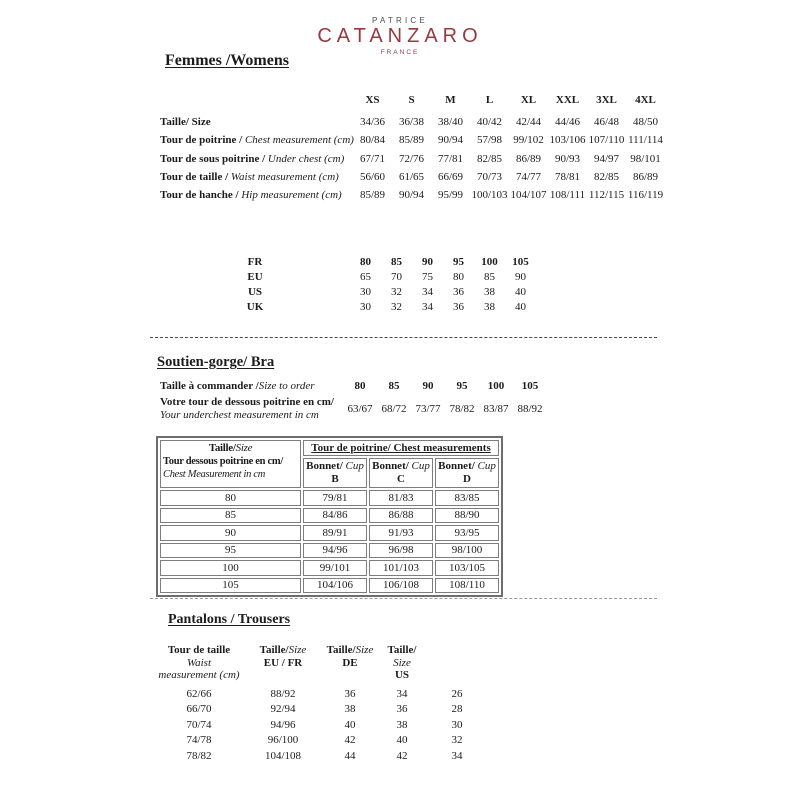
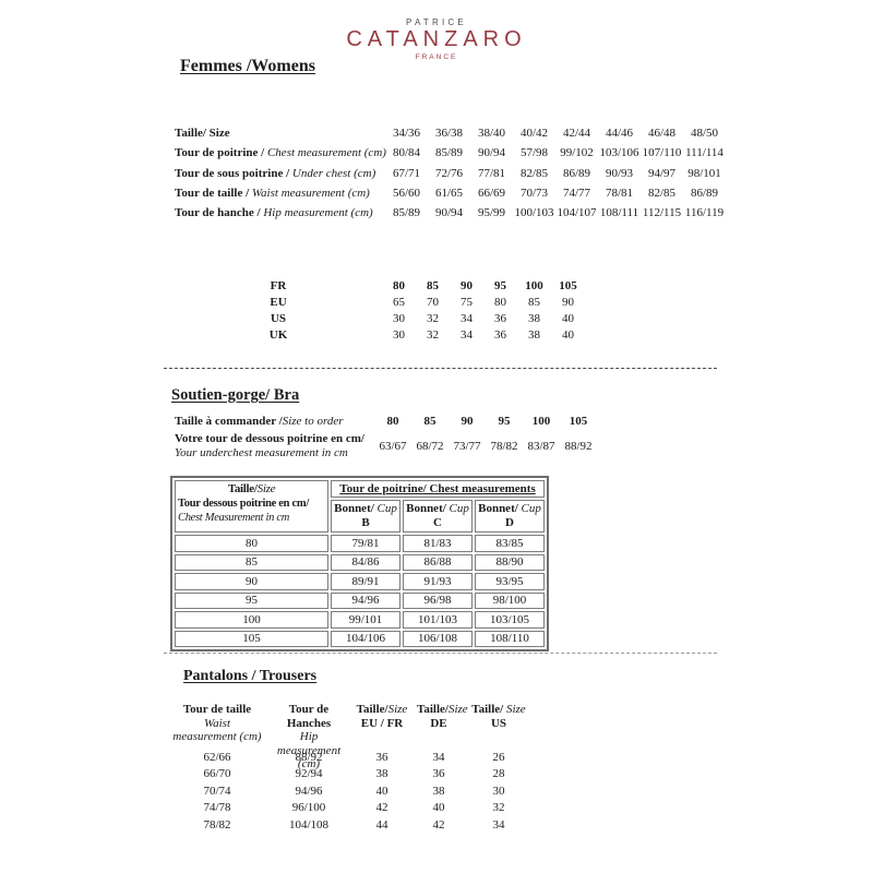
  PATRICE
  CATANZARO
  Femmes /Womens
- XS
- S
- M
- L
- XL
- XXL
- 3XL
- 4XL
  Taille/ Size
  34/36
  36/38
  38/40
  40/42
  42/44
  44/46
  46/48
  48/50
  Tour de poitrine / Chest measurement (cm)
  80/84
  85/89
  90/94
  57/98
  99/102
  103/106
  107/110
  111/114
  Tour de sous poitrine / Under chest (cm)
  67/71
  72/76
  77/81
  82/85
  86/89
  90/93
  94/97
  98/101
  Tour de taille / Waist measurement (cm)
  56/60
  61/65
  66/69
  70/73
  74/77
  78/81
  82/85
  86/89
  Tour de hanche / Hip measurement (cm)
  85/89
  90/94
  95/99
  100/103
  104/107
  108/111
  112/115
  116/119
  FR
  80
  85
  90
  95
  100
  105
  EU
  65
  70
  75
  80
  85
  90
  US
  30
  32
  34
  36
  38
  40
  UK
  30
  32
  34
  36
  38
  40
  Soutien-gorge/ Bra
  Taille à commander /Size to order
  80
  85
  90
  95
  100
  105
  Votre tour de dessous poitrine en cm/
  Your underchest measurement in cm
  63/67
  68/72
  73/77
  78/82
  83/87
  88/92
  Taille/Size
  Tour dessous poitrine en cm/
  Chest Measurement in cm
  Tour de poitrine/ Chest measurements
  Bonnet/ Cup
  B
  Bonnet/ Cup
  C
  Bonnet/ Cup
  D
  80
  79/81
  81/83
  83/85
  85
  84/86
  86/88
  88/90
  90
  89/91
  91/93
  93/95
  95
  94/96
  96/98
  98/100
  100
  99/101
  101/103
  103/105
  105
  104/106
  106/108
  108/110
  Pantalons / Trousers
  Tour de taille
  Waist
  measurement (cm)
+ Tour de Hanches
+ Hip measurement
+ (cm)
  Taille/Size
  EU / FR
  Taille/Size
  DE
  Taille/ Size
  US
  62/66
  88/92
  36
  34
  26
  66/70
  92/94
  38
  36
  28
  70/74
  94/96
  40
  38
  30
  74/78
  96/100
  42
  40
  32
  78/82
  104/108
  44
  42
  34
